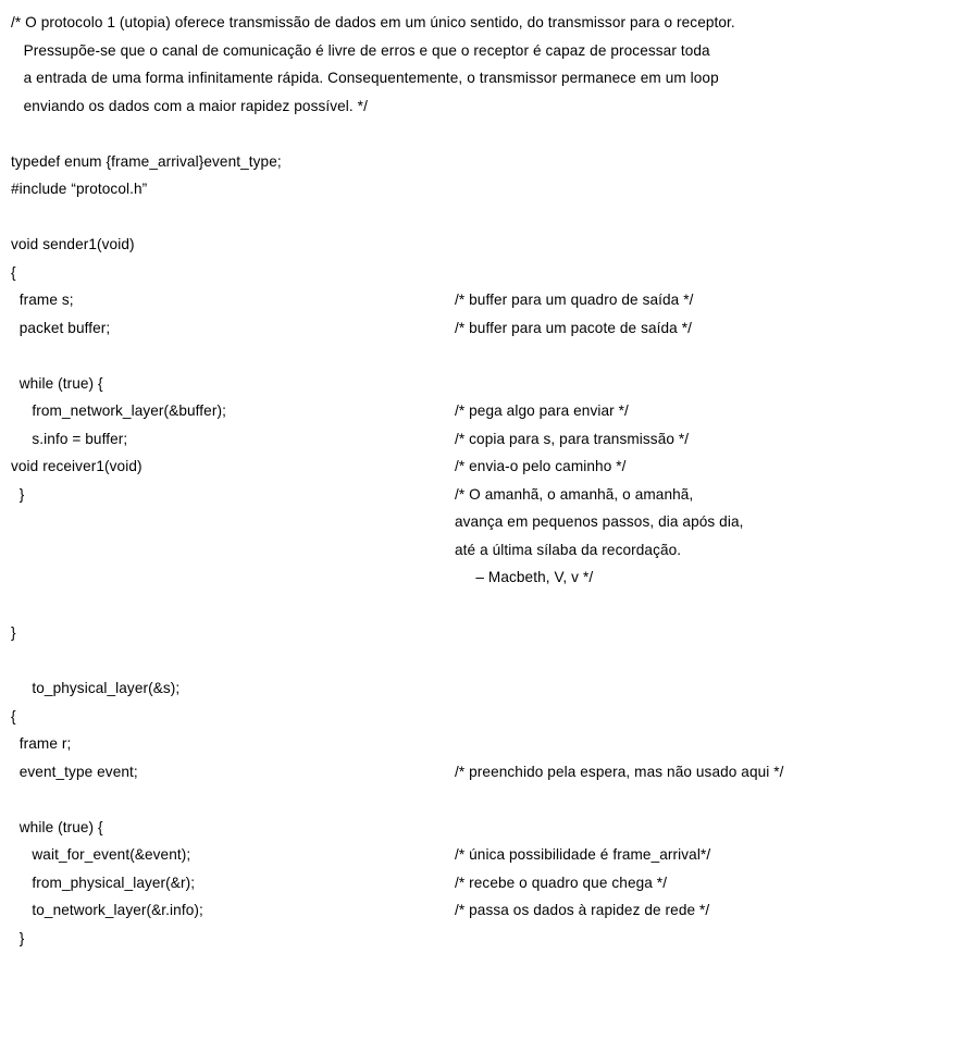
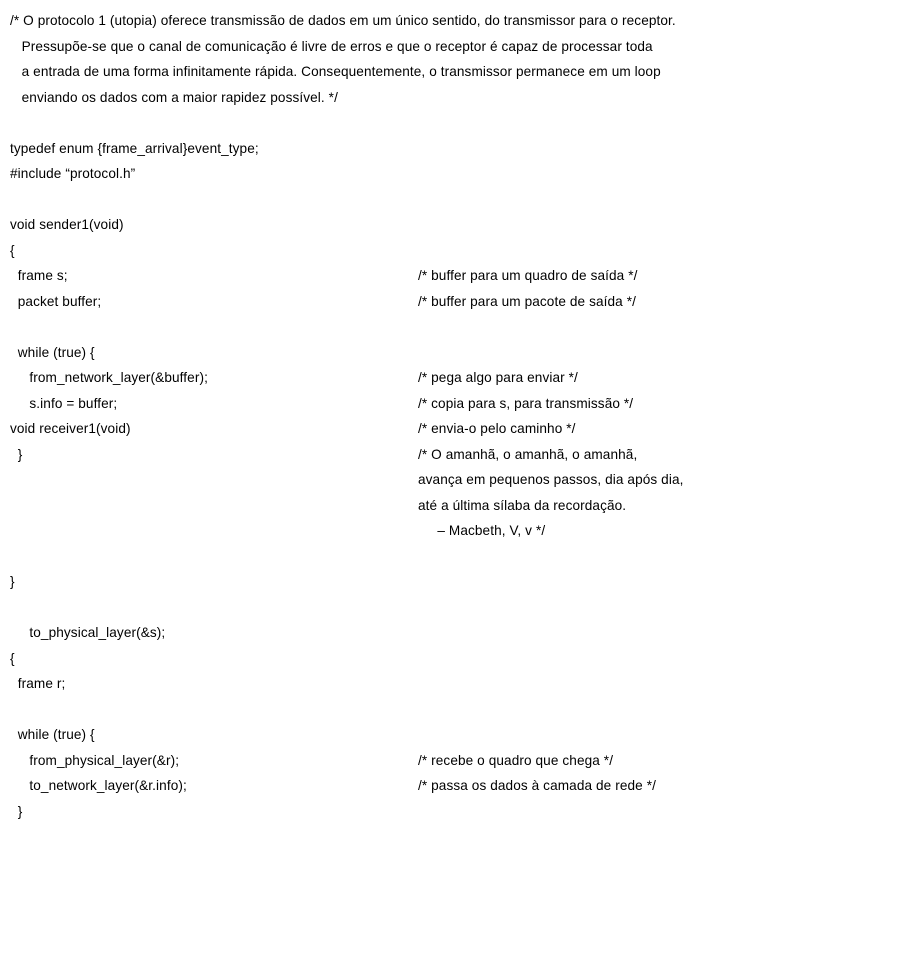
  /* O protocolo 1 (utopia) oferece transmissão de dados em um único sentido, do transmissor para o receptor.
  Pressupõe-se que o canal de comunicação é livre de erros e que o receptor é capaz de processar toda
  a entrada de uma forma infinitamente rápida. Consequentemente, o transmissor permanece em um loop
  enviando os dados com a maior rapidez possível. */
  typedef enum {frame_arrival}event_type;
  #include “protocol.h”
  void sender1(void)
  {
  frame s;
  /* buffer para um quadro de saída */
  packet buffer;
  /* buffer para um pacote de saída */
  while (true) {
  from_network_layer(&buffer);
  /* pega algo para enviar */
  s.info = buffer;
  /* copia para s, para transmissão */
  void receiver1(void)
  /* envia-o pelo caminho */
  }
  /* O amanhã, o amanhã, o amanhã,
  avança em pequenos passos, dia após dia,
  até a última sílaba da recordação.
  – Macbeth, V, v */
  }
  to_physical_layer(&s);
  {
  frame r;
- event_type event;
- /* preenchido pela espera, mas não usado aqui */
  while (true) {
- wait_for_event(&event);
- /* única possibilidade é frame_arrival*/
  from_physical_layer(&r);
  /* recebe o quadro que chega */
  to_network_layer(&r.info);
- /* passa os dados à rapidez de rede */
+ /* passa os dados à camada de rede */
  }
